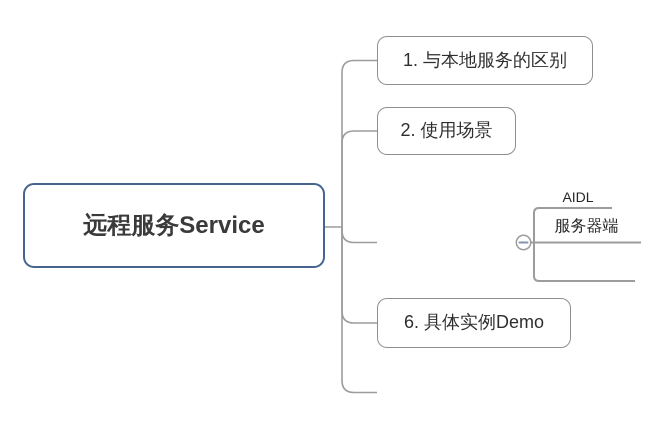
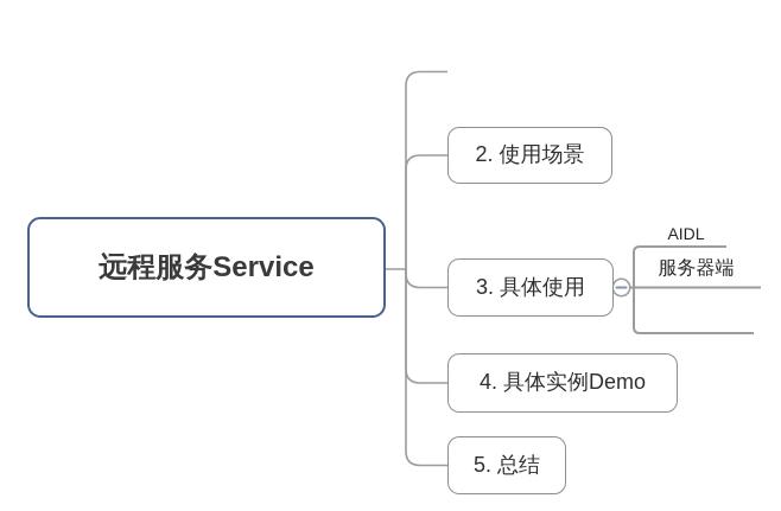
  远程服务Service
- 1. 与本地服务的区别
  2. 使用场景
+ 3. 具体使用
- 6. 具体实例Demo
+ 4. 具体实例Demo
+ 5. 总结
  AIDL
  服务器端
